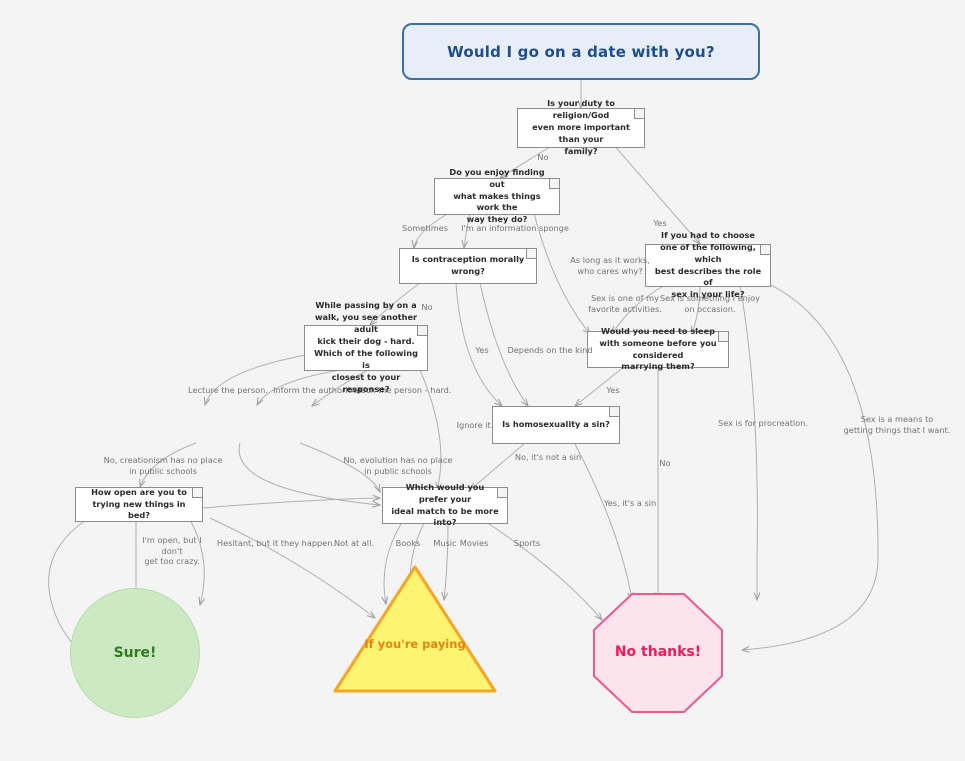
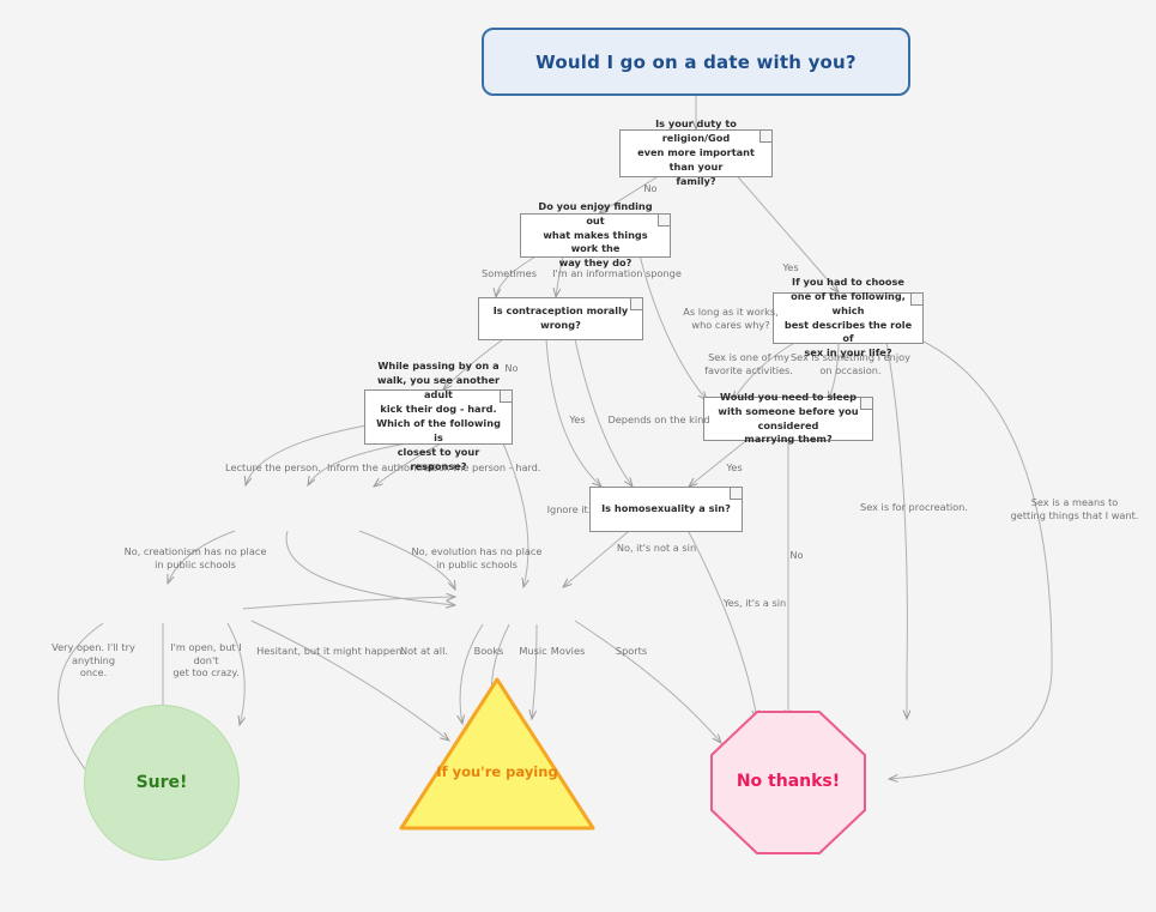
  Would I go on a date with you?
  Is your duty to religion/God
  even more important than your
  family?
  Do you enjoy finding out
  what makes things work the
  way they do?
  If you had to choose
  one of the following, which
  best describes the role of
  sex in your life?
  Is contraception morally wrong?
  While passing by on a
  walk, you see another adult
  kick their dog - hard.
  Which of the following is
  closest to your response?
  Would you need to sleep
  with someone before you considered
  marrying them?
  Is homosexuality a sin?
- How open are you to
- trying new things in bed?
- Which would you prefer your
- ideal match to be more
- into?
  Sure!
  If you're paying
  No thanks!
  No
  Yes
  Sometimes
  I'm an information sponge
  As long as it works,
  who cares why?
  Sex is one of my
  favorite activities.
  Sex is something I enjoy
  on occasion.
  Sex is for procreation.
  Sex is a means to
  getting things that I want.
  No
  Yes
  Depends on the kind
  Lecture the person.
  Inform the authorities.
  Kick the person - hard.
  Ignore it.
  Yes
  No
  No, creationism has no place
  in public schools
  No, evolution has no place
  in public schools
  No, it's not a sin
  Yes, it's a sin
+ Very open. I'll try anything
+ once.
  I'm open, but I don't
  get too crazy.
- Hesitant, but it they happen.
+ Hesitant, but it might happen.
  Not at all.
  Books
  Music
  Movies
  Sports
